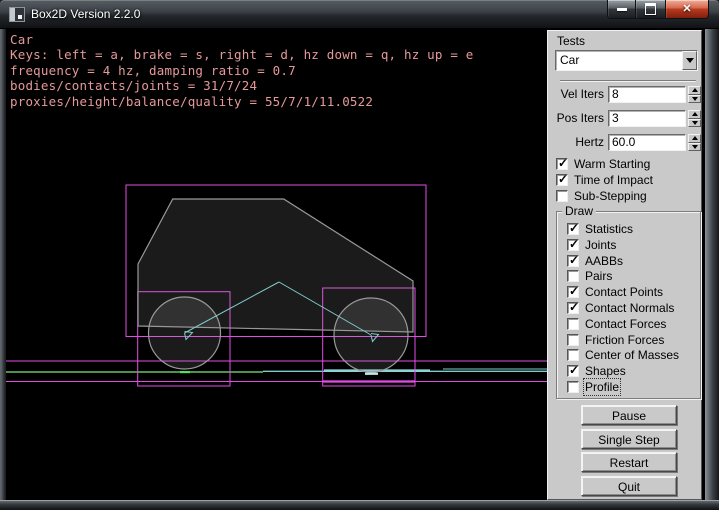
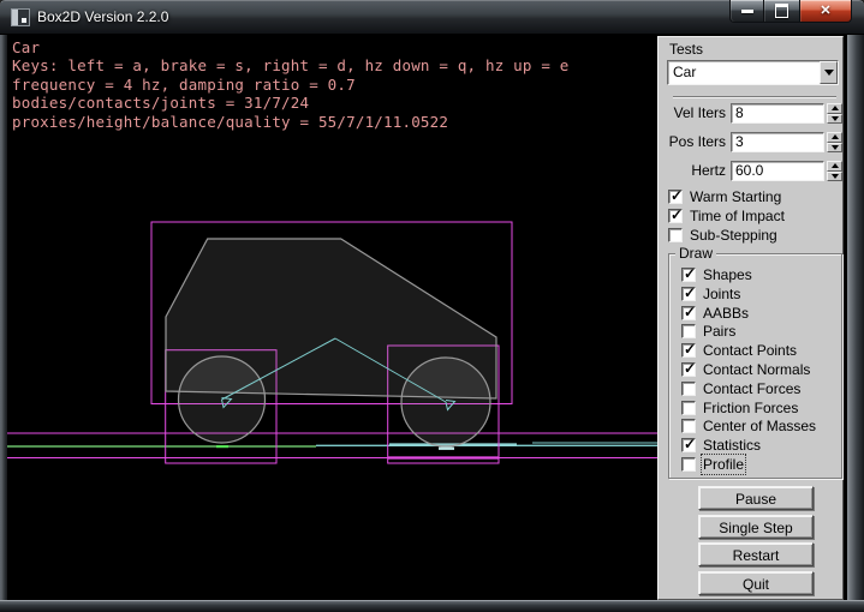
  Box2D Version 2.2.0
  ✕
  Car
  Keys: left = a, brake = s, right = d, hz down = q, hz up = e
  frequency = 4 hz, damping ratio = 0.7
  bodies/contacts/joints = 31/7/24
  proxies/height/balance/quality = 55/7/1/11.0522
  Tests
  Car
  Vel Iters
  8
  Pos Iters
  3
  Hertz
  60.0
  Warm Starting
  Time of Impact
  Sub-Stepping
  Draw
- Statistics
+ Shapes
  Joints
  AABBs
  Pairs
  Contact Points
  Contact Normals
  Contact Forces
  Friction Forces
  Center of Masses
- Shapes
+ Statistics
  Profile
  Pause
  Single Step
  Restart
  Quit
